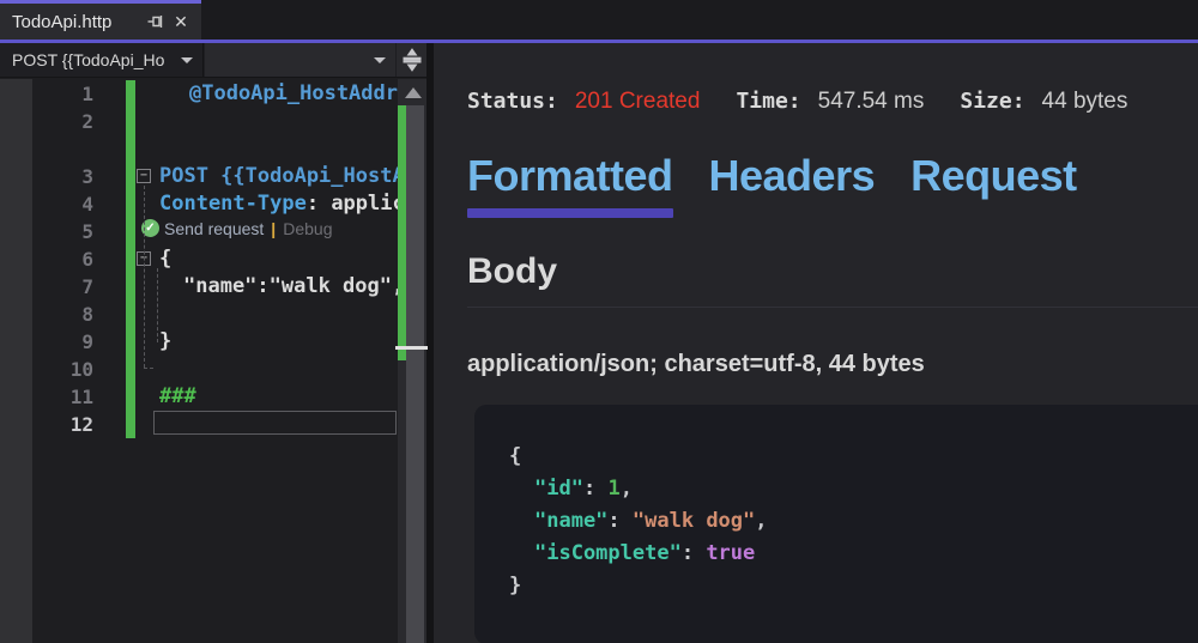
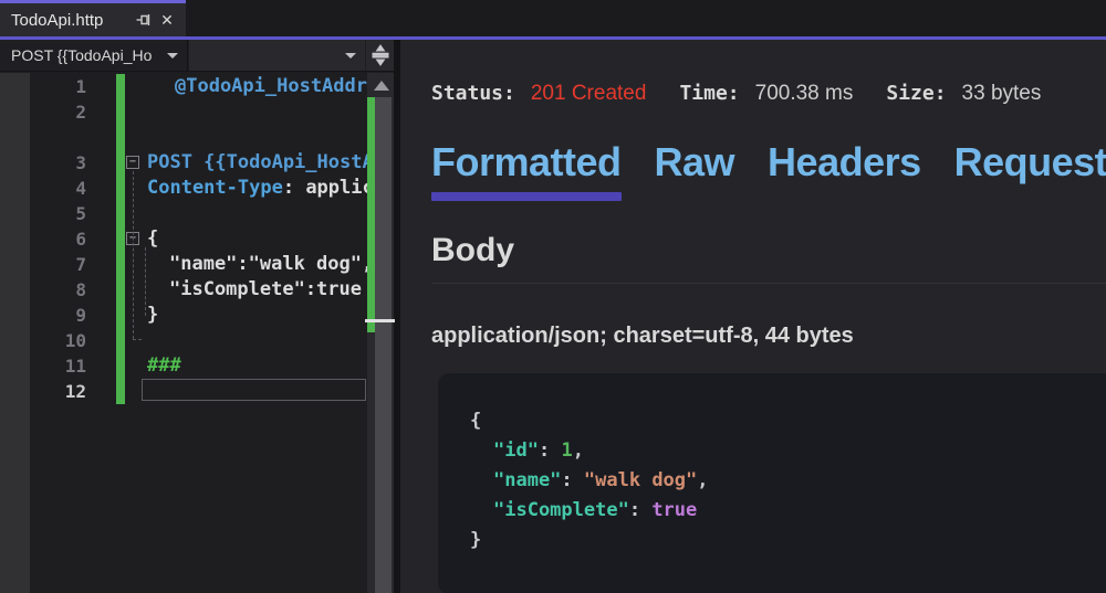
  TodoApi.http
  ✕
  POST {{TodoApi_Ho
  1
  2
  3
  4
  5
  6
  7
  8
  9
  10
  11
  12
  @TodoApi_HostAddr
  POST {{TodoApi_Host
  Content-Type: appli
  {
  "name":"walk dog"
+ "isComplete":true
  }
  ###
- ✓
- Send request
- |
- Debug
  −
  −
  Status:
  201 Created
  Time:
- 547.54 ms
+ 700.38 ms
  Size:
- 44 bytes
+ 33 bytes
  Formatted
+ Raw
  Headers
  Request
  Body
  application/json; charset=utf-8, 44 bytes
  {
  "id": 1,
  "name": "walk dog",
  "isComplete": true
  }
